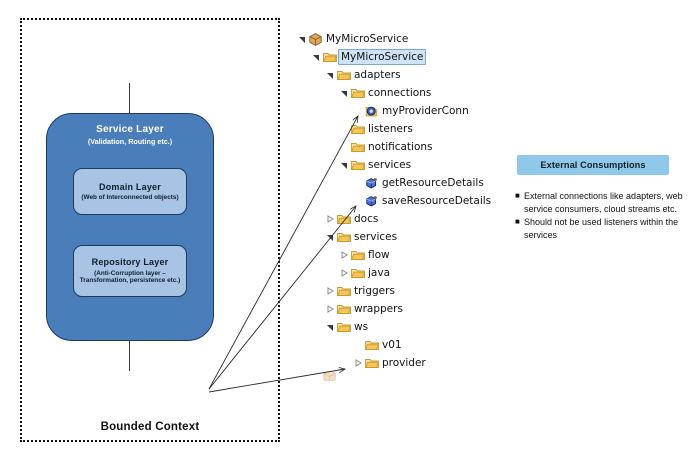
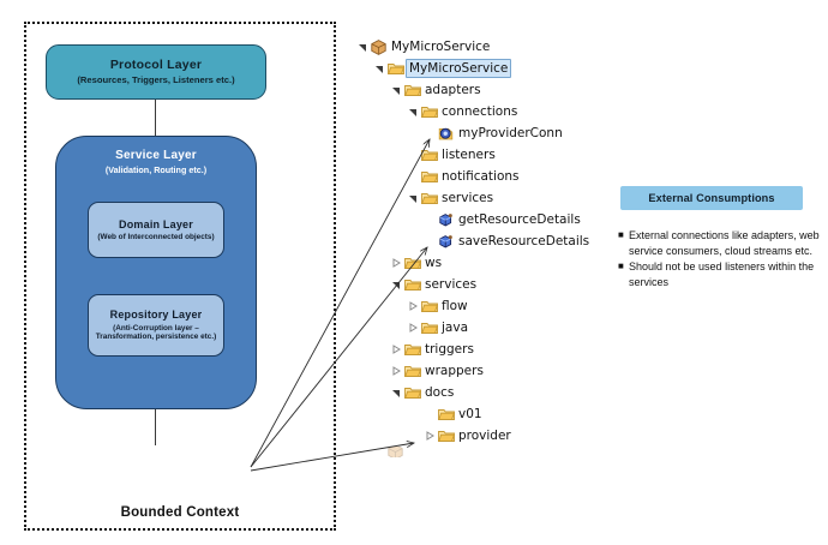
+ Protocol Layer
+ (Resources, Triggers, Listeners etc.)
  Service Layer
  (Validation, Routing etc.)
  Domain Layer
  Repository Layer
  Bounded Context
  MyMicroService
  MyMicroService
  adapters
  connections
  myProviderConn
  listeners
  notifications
  services
  getResourceDetails
  saveResourceDetails
- docs
+ ws
  services
  flow
  java
  triggers
  wrappers
- ws
+ docs
  v01
  provider
  External Consumptions
  ■
  External connections like adapters, web service consumers, cloud streams etc.
  ■
  Should not be used listeners within the services
